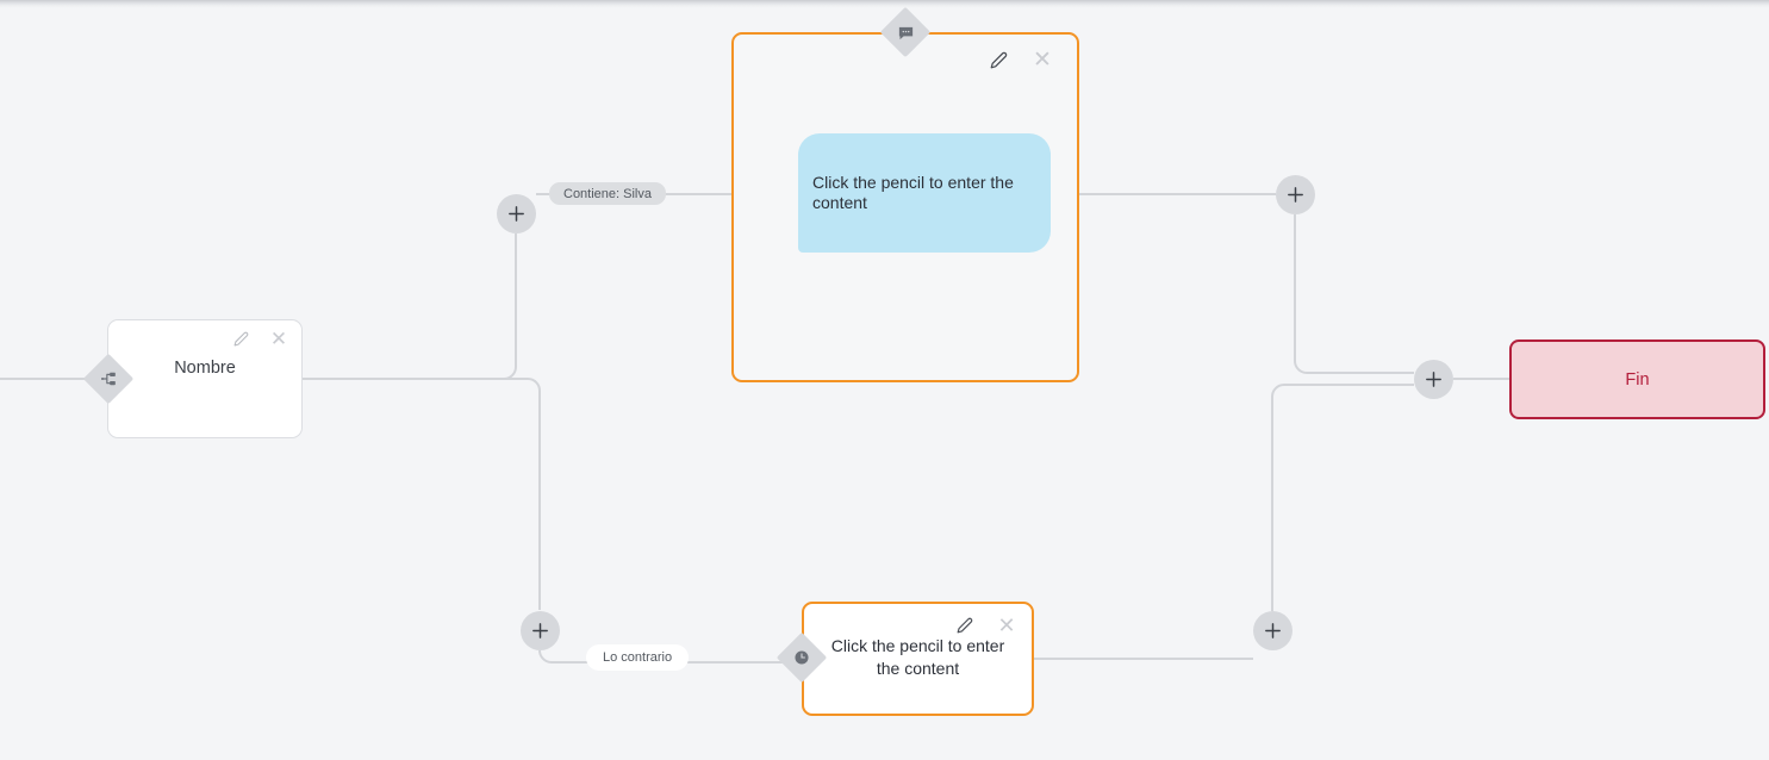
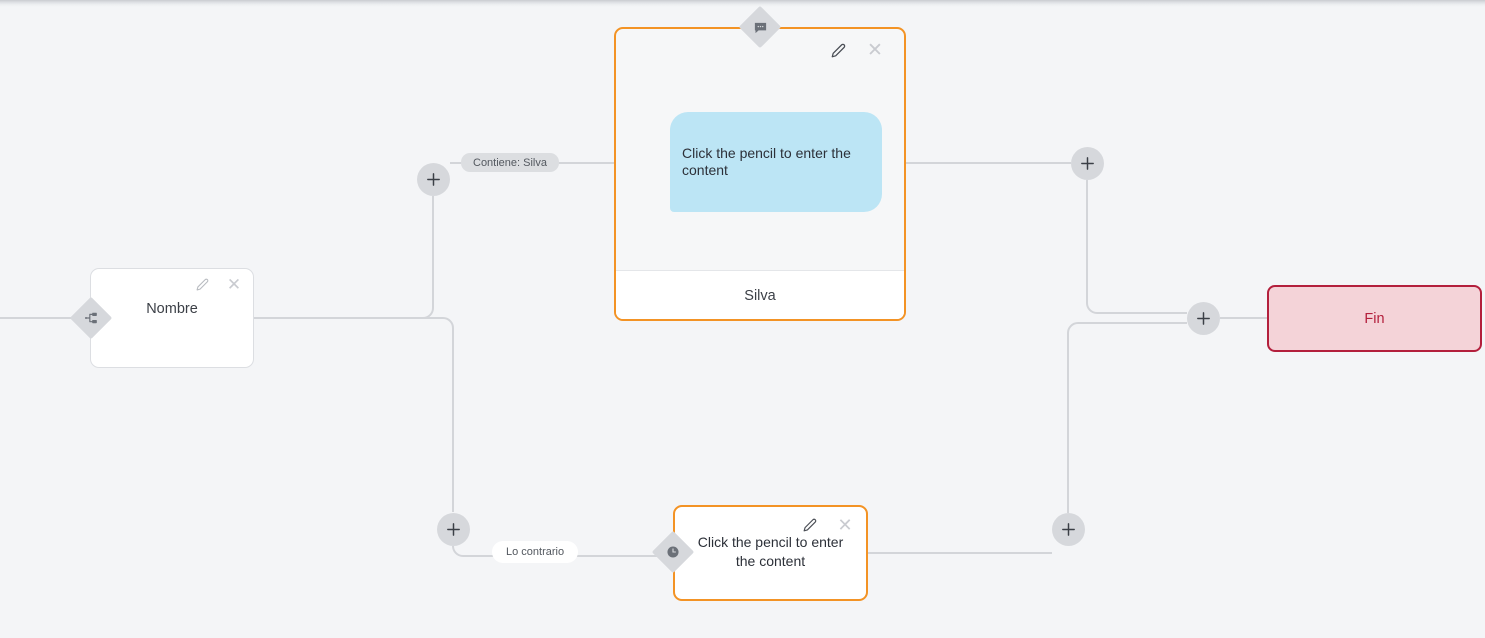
  ✕
  Nombre
  ✕
  Click the pencil to enter the content
+ Silva
  ✕
  Click the pencil to enter the content
  Fin
  Contiene: Silva
  Lo contrario
